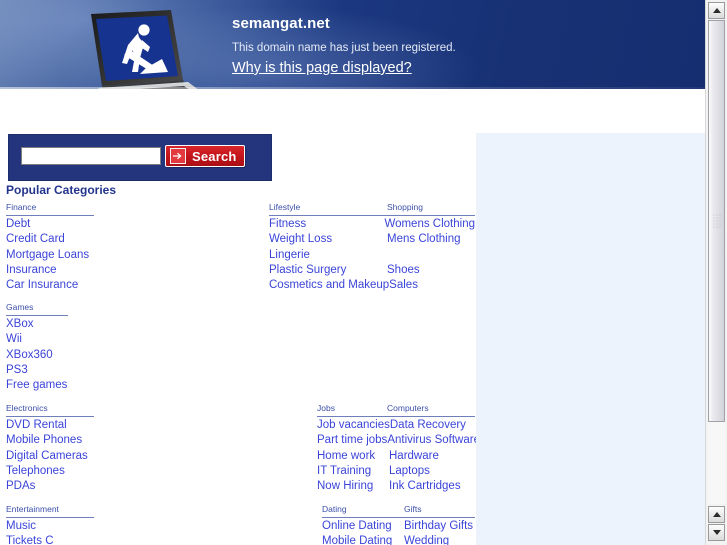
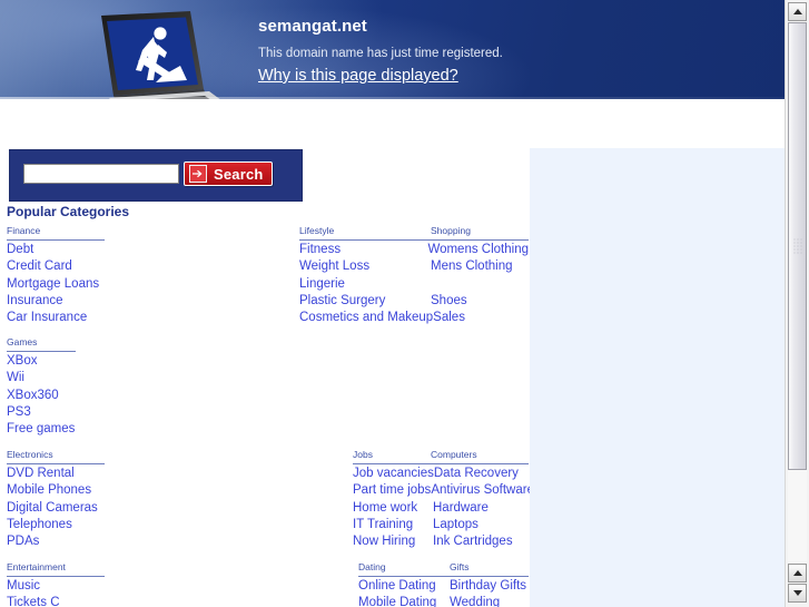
  semangat.net
- This domain name has just been registered.
+ This domain name has just time registered.
  Why is this page displayed?
  Search
  Popular Categories
  Finance
  Debt
  Credit Card
  Mortgage Loans
  Insurance
  Car Insurance
  Games
  XBox
  Wii
  XBox360
  PS3
  Free games
  Electronics
  DVD Rental
  Mobile Phones
  Digital Cameras
  Telephones
  PDAs
  Entertainment
  Music
  Tickets C
  Lifestyle
  Shopping
  Fitness
  Womens Clothing
  Weight Loss
  Mens Clothing
  Lingerie
  Plastic Surgery
  Shoes
  Cosmetics and Makeup
  Sales
  Jobs
  Computers
  Job vacancies
  Data Recovery
  Part time jobs
  Antivirus Softwar
  Home work
  Hardware
  IT Training
  Laptops
  Now Hiring
  Ink Cartridges
  Dating
  Gifts
  Online Dating
  Birthday Gifts
  Mobile Dating
  Wedding
